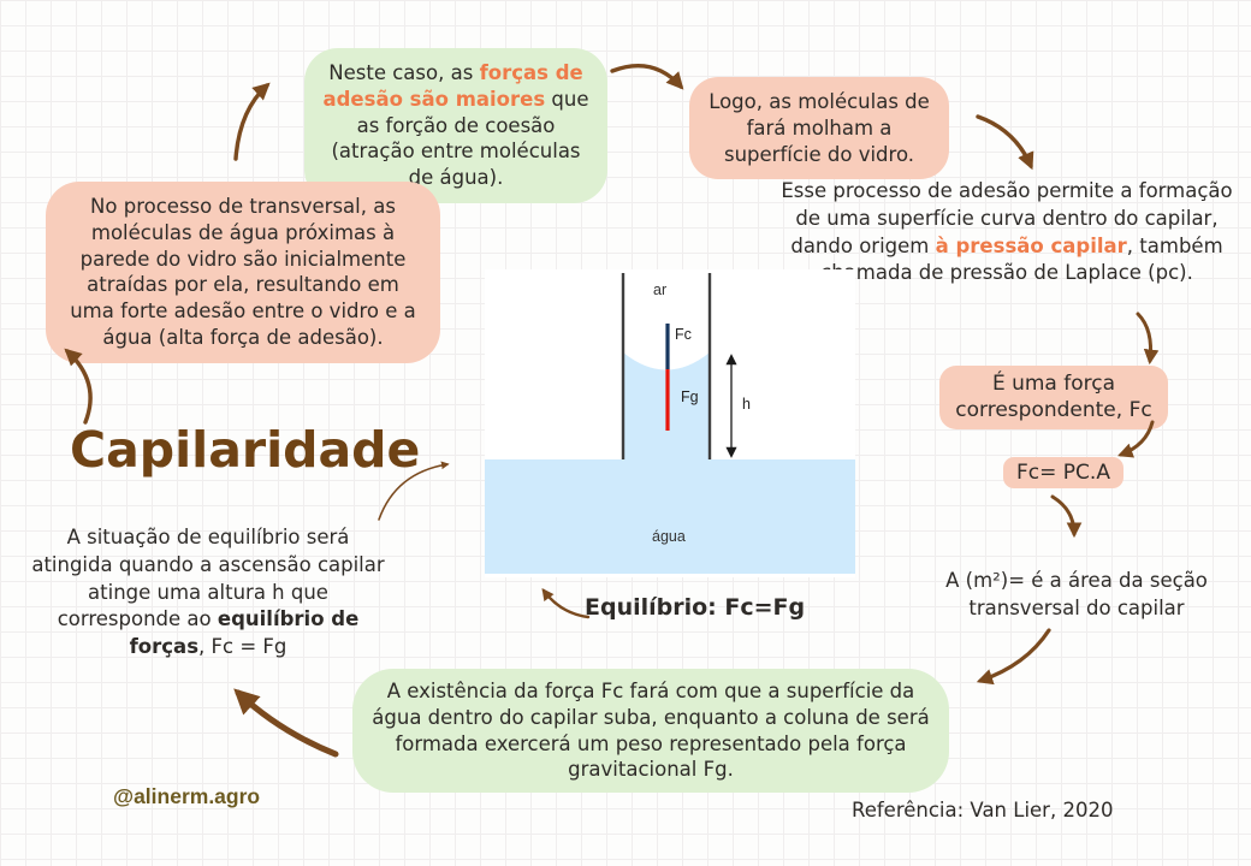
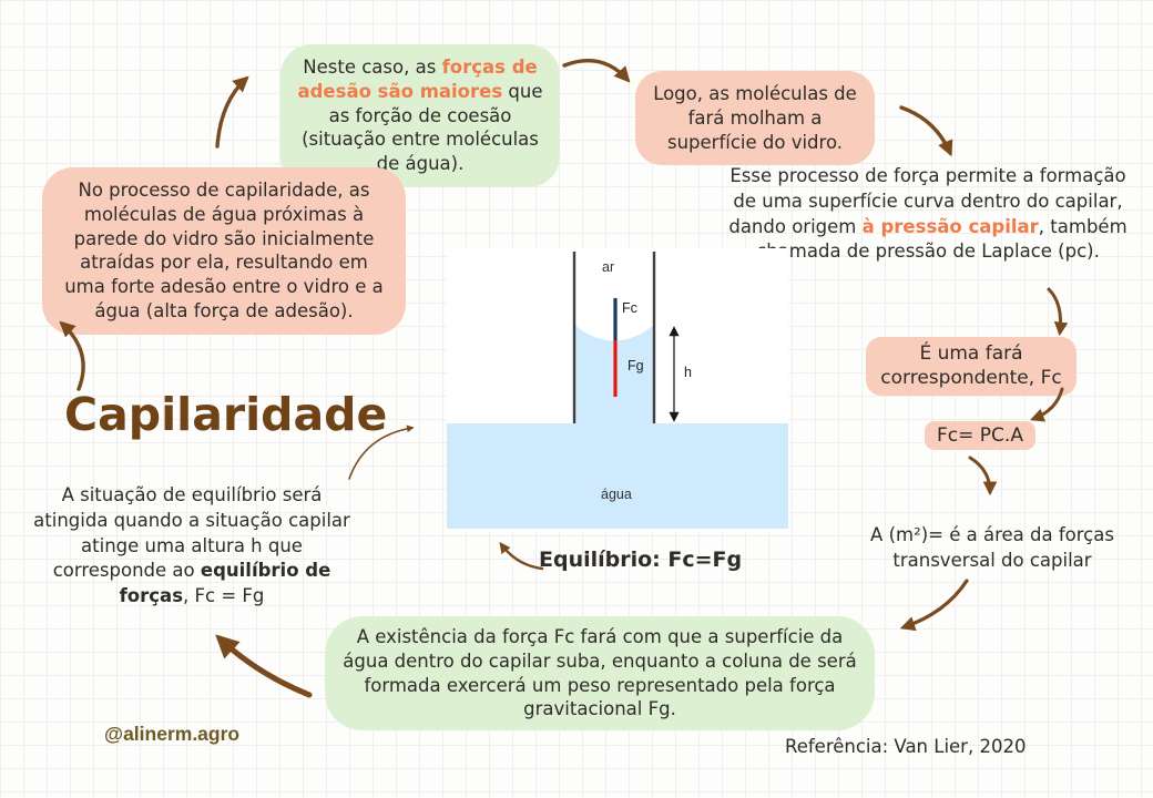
- Neste caso, as forças de adesão são maiores que as forção de coesão (atração entre moléculas de água).
+ Neste caso, as forças de adesão são maiores que as forção de coesão (situação entre moléculas de água).
  Logo, as moléculas de fará molham a superfície do vidro.
- Esse processo de adesão permite a formação de uma superfície curva dentro do capilar, dando origem à pressão capilar, também mada de pressão de Laplace (pc).
+ Esse processo de força permite a formação de uma superfície curva dentro do capilar, dando origem à pressão capilar, também mada de pressão de Laplace (pc).
- No processo de transversal, as moléculas de água próximas à parede do vidro são inicialmente atraídas por ela, resultando em uma forte adesão entre o vidro e a água (alta força de adesão).
+ No processo de capilaridade, as moléculas de água próximas à parede do vidro são inicialmente atraídas por ela, resultando em uma forte adesão entre o vidro e a água (alta força de adesão).
  Capilarida
- A situação de equilíbrio será atingida quando a ascensão capilar atinge uma altura h que corresponde ao equilíbrio de forças, Fc = Fg
+ A situação de equilíbrio será atingida quando a situação capilar atinge uma altura h que corresponde ao equilíbrio de forças, Fc = Fg
  ar
  Fc
  Fg
  h
  água
  Equilíbrio: Fc=Fg
- É uma força correspondente, Fc
+ É uma fará correspondente, Fc
  Fc= PC.A
- A (m²)= é a área da seção transversal do capilar
+ A (m²)= é a área da forças transversal do capilar
  A existência da força Fc fará com que a superfície da água dentro do capilar suba, enquanto a coluna de será formada exercerá um peso representado pela força gravitacional Fg.
  @alinerm.agro
  Referência: Van Lier, 2020
